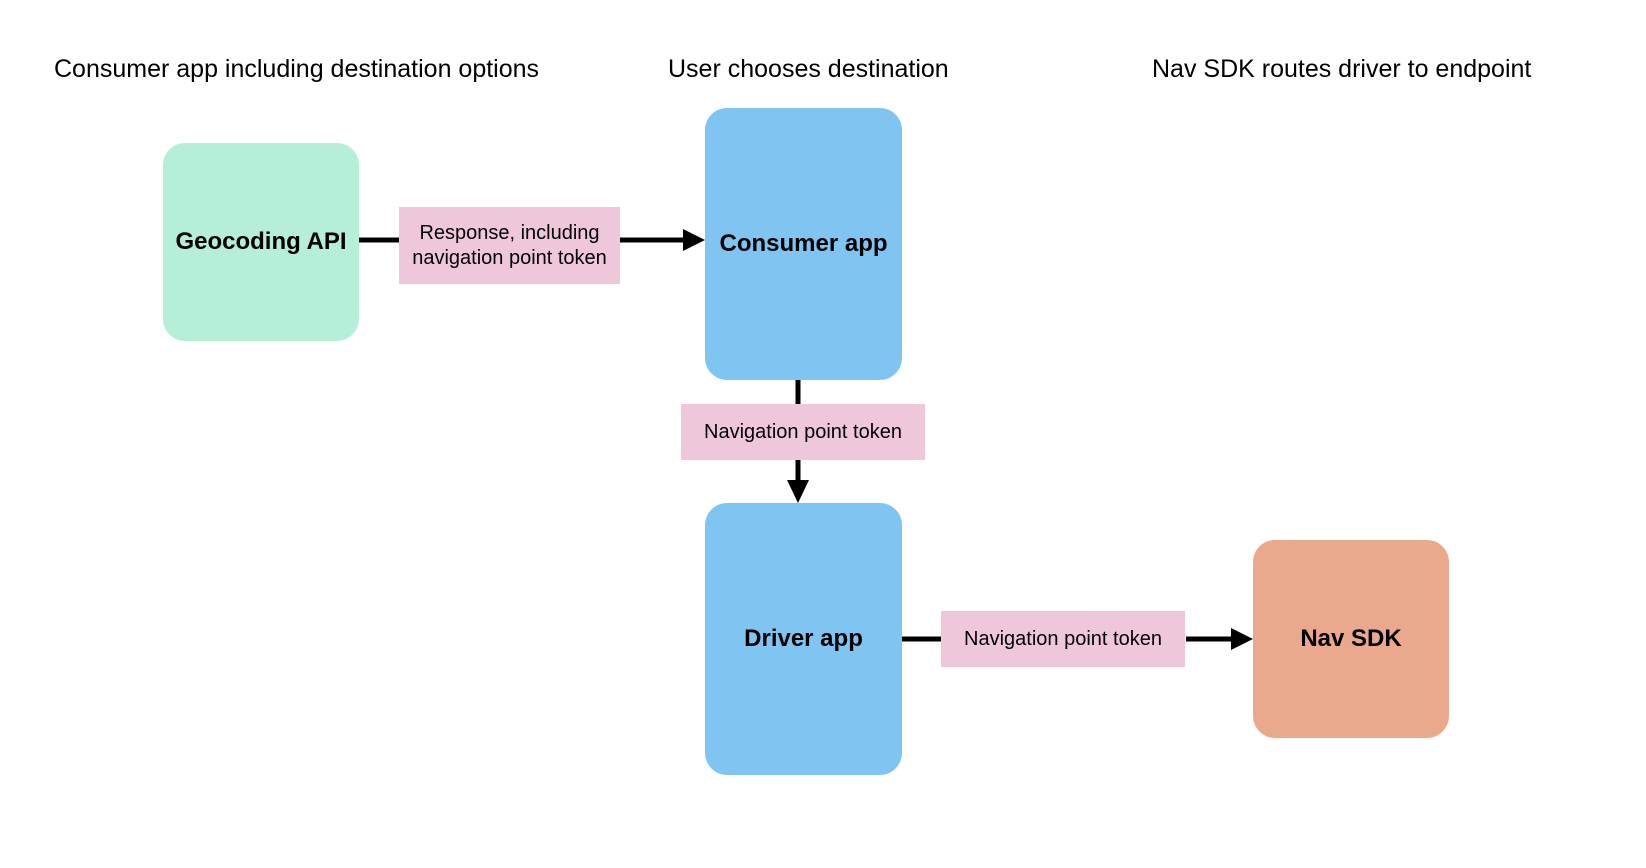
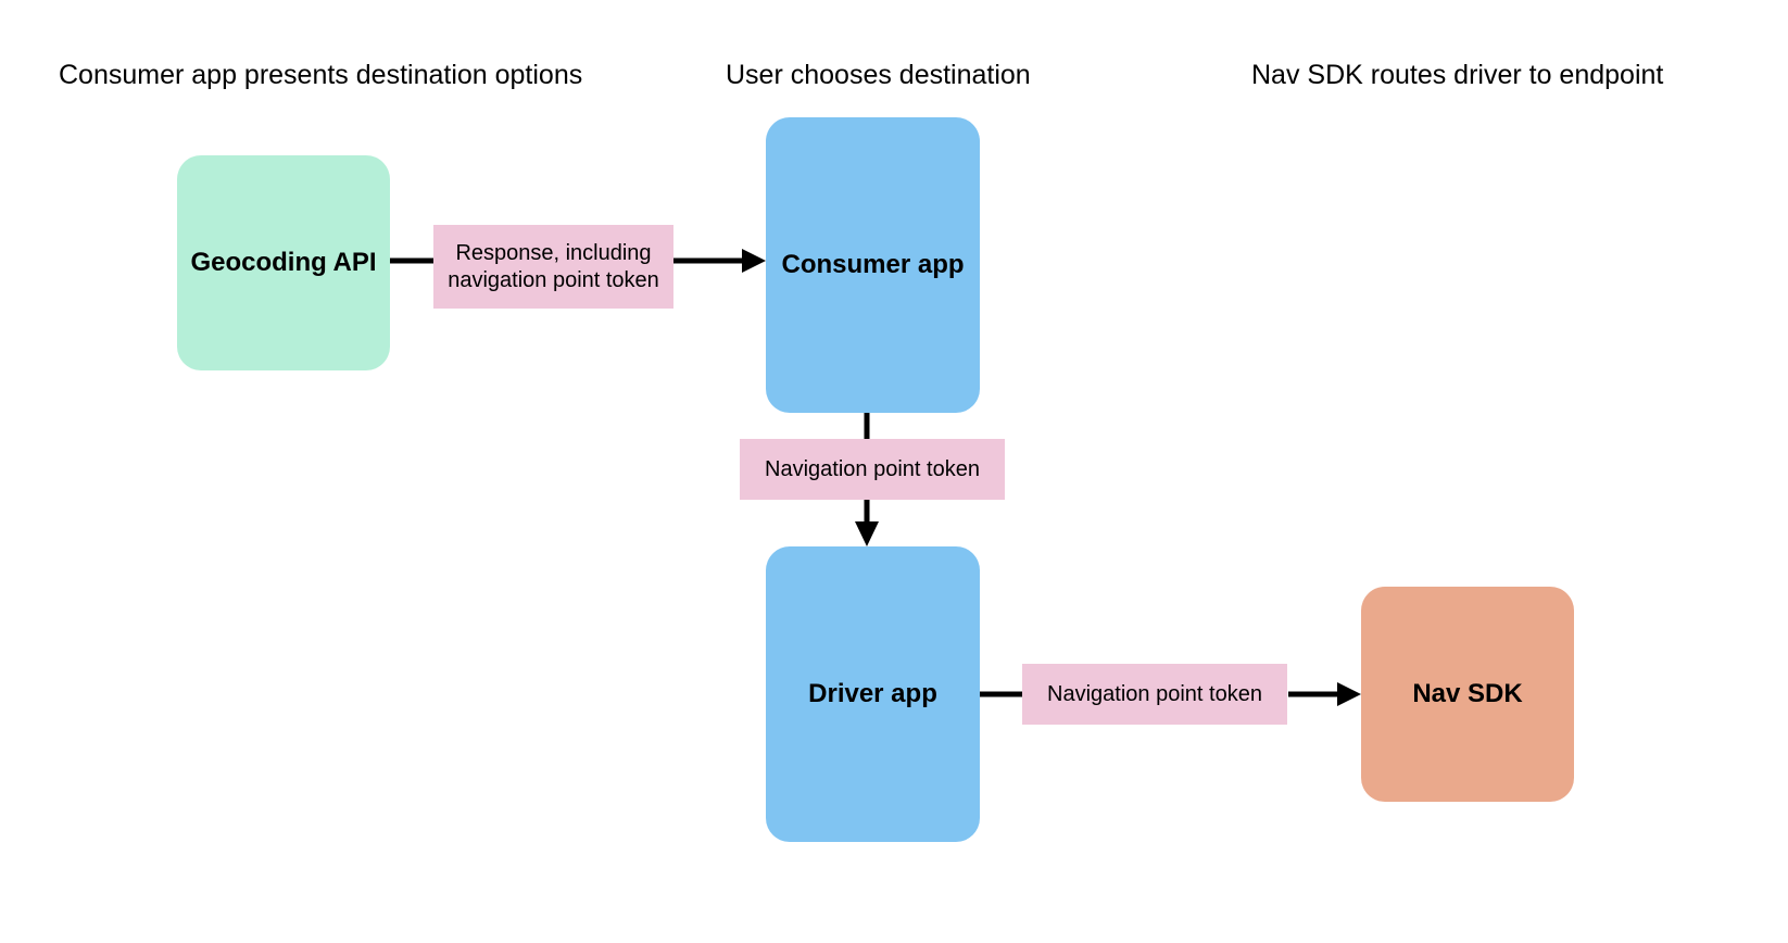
- Consumer app including destination options
+ Consumer app presents destination options
  User chooses destination
  Nav SDK routes driver to endpoint
  Geocoding API
  Consumer app
  Driver app
  Nav SDK
  Response, including navigation point token
  Navigation point token
  Navigation point token
